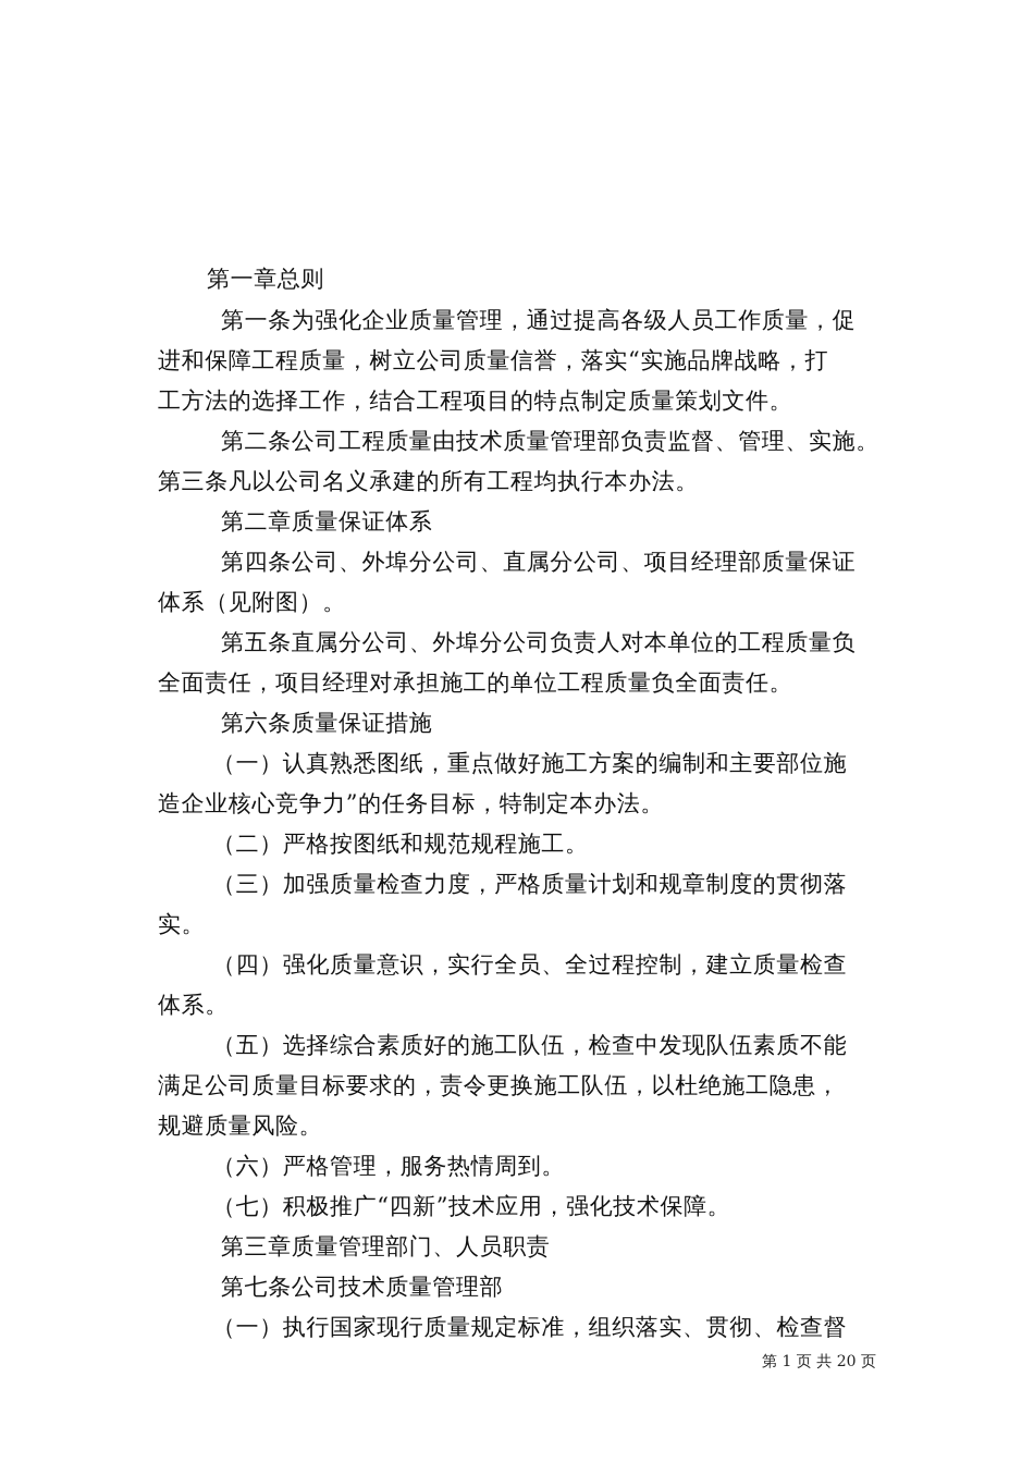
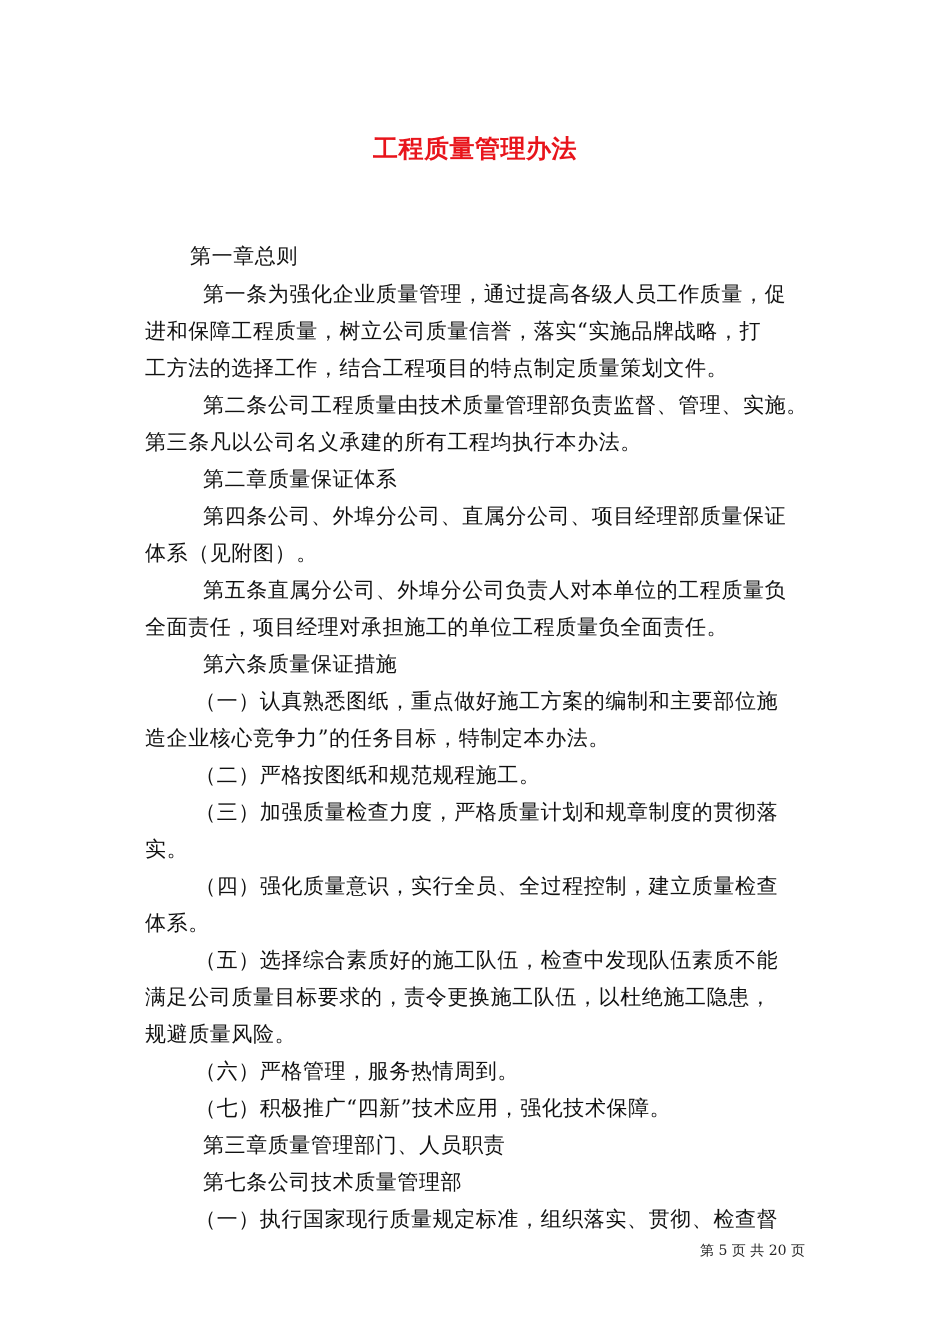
+ 工程质量管理办法
  第一章总则
  第一条为强化企业质量管理，通过提高各级人员工作质量，促
  进和保障工程质量，树立公司质量信誉，落实“实施品牌战略，打
  工方法的选择工作，结合工程项目的特点制定质量策划文件。
  第二条公司工程质量由技术质量管理部负责监督、管理、实施。
  第三条凡以公司名义承建的所有工程均执行本办法。
  第二章质量保证体系
  第四条公司、外埠分公司、直属分公司、项目经理部质量保证
  体系（见附图）。
  第五条直属分公司、外埠分公司负责人对本单位的工程质量负
  全面责任，项目经理对承担施工的单位工程质量负全面责任。
  第六条质量保证措施
  （一）认真熟悉图纸，重点做好施工方案的编制和主要部位施
  造企业核心竞争力”的任务目标，特制定本办法。
  （二）严格按图纸和规范规程施工。
  （三）加强质量检查力度，严格质量计划和规章制度的贯彻落
  实。
  （四）强化质量意识，实行全员、全过程控制，建立质量检查
  体系。
  （五）选择综合素质好的施工队伍，检查中发现队伍素质不能
  满足公司质量目标要求的，责令更换施工队伍，以杜绝施工隐患，
  规避质量风险。
  （六）严格管理，服务热情周到。
  （七）积极推广“四新”技术应用，强化技术保障。
  第三章质量管理部门、人员职责
  第七条公司技术质量管理部
  （一）执行国家现行质量规定标准，组织落实、贯彻、检查督
- 第 1 页 共 20 页
+ 第 5 页 共 20 页
